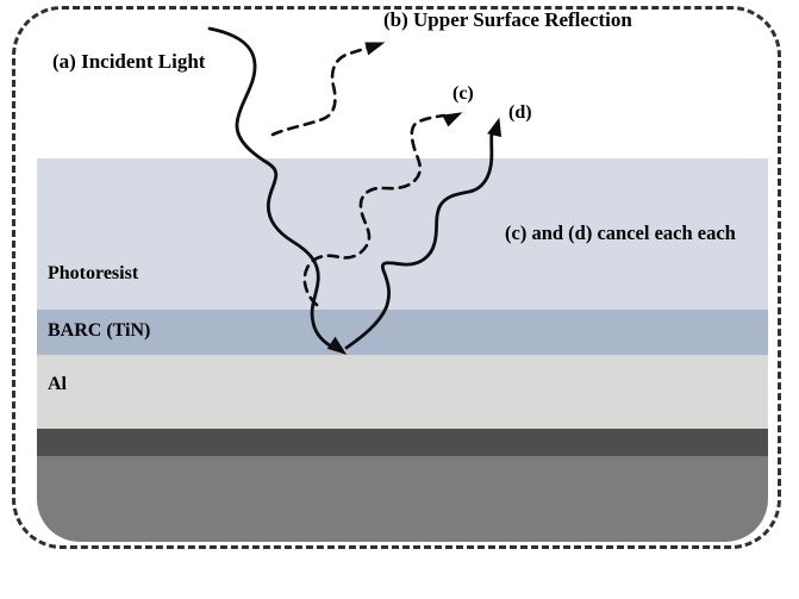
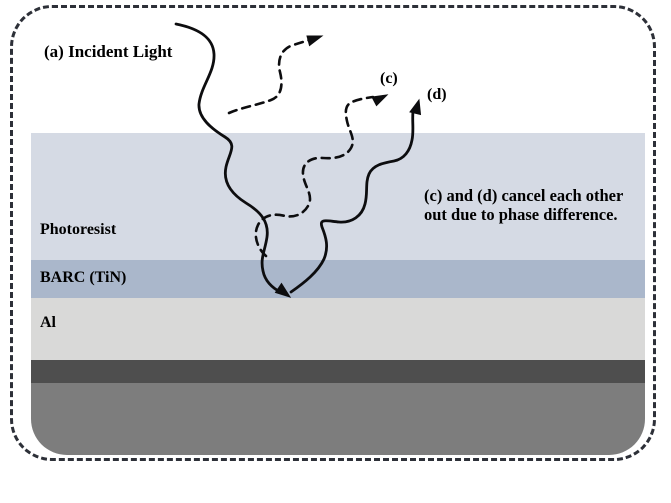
  (a) Incident Light
- (b) Upper Surface Reflection
  (c)
  (d)
- (c) and (d) cancel each each
+ (c) and (d) cancel each other
+ out due to phase difference.
  Photoresist
  BARC (TiN)
  Al
